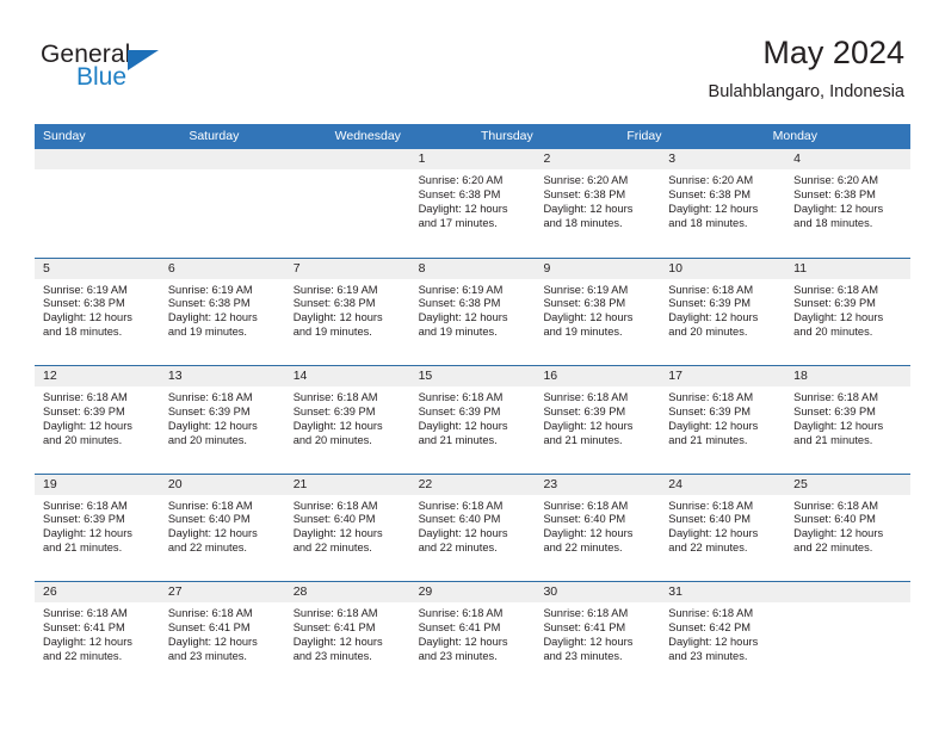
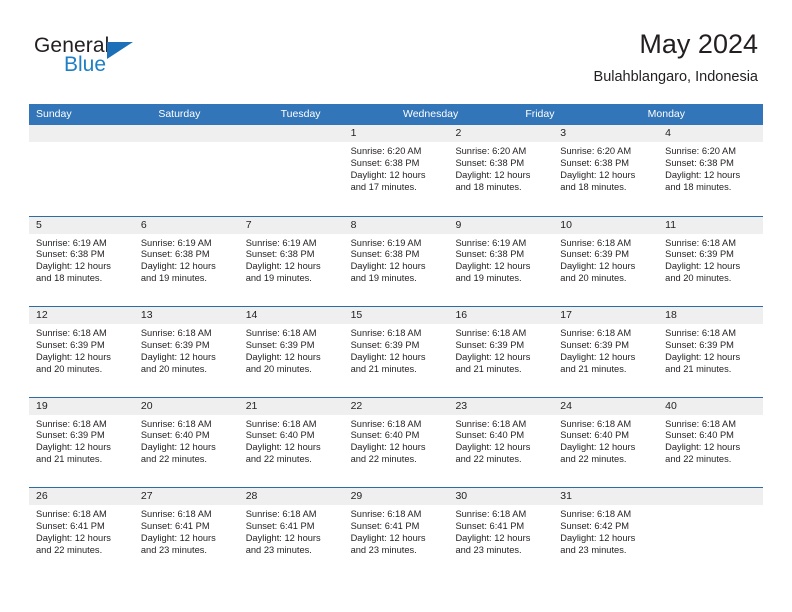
  General
  Blue
  May 2024
  Bulahblangaro, Indonesia
  Sunday
  Saturday
+ Tuesday
  Wednesday
- Thursday
  Friday
  Monday
  1
  Sunrise: 6:20 AM
  Sunset: 6:38 PM
  Daylight: 12 hours
  and 17 minutes.
  2
  Sunrise: 6:20 AM
  Sunset: 6:38 PM
  Daylight: 12 hours
  and 18 minutes.
  3
  Sunrise: 6:20 AM
  Sunset: 6:38 PM
  Daylight: 12 hours
  and 18 minutes.
  4
  Sunrise: 6:20 AM
  Sunset: 6:38 PM
  Daylight: 12 hours
  and 18 minutes.
  5
  Sunrise: 6:19 AM
  Sunset: 6:38 PM
  Daylight: 12 hours
  and 18 minutes.
  6
  Sunrise: 6:19 AM
  Sunset: 6:38 PM
  Daylight: 12 hours
  and 19 minutes.
  7
  Sunrise: 6:19 AM
  Sunset: 6:38 PM
  Daylight: 12 hours
  and 19 minutes.
  8
  Sunrise: 6:19 AM
  Sunset: 6:38 PM
  Daylight: 12 hours
  and 19 minutes.
  9
  Sunrise: 6:19 AM
  Sunset: 6:38 PM
  Daylight: 12 hours
  and 19 minutes.
  10
  Sunrise: 6:18 AM
  Sunset: 6:39 PM
  Daylight: 12 hours
  and 20 minutes.
  11
  Sunrise: 6:18 AM
  Sunset: 6:39 PM
  Daylight: 12 hours
  and 20 minutes.
  12
  Sunrise: 6:18 AM
  Sunset: 6:39 PM
  Daylight: 12 hours
  and 20 minutes.
  13
  Sunrise: 6:18 AM
  Sunset: 6:39 PM
  Daylight: 12 hours
  and 20 minutes.
  14
  Sunrise: 6:18 AM
  Sunset: 6:39 PM
  Daylight: 12 hours
  and 20 minutes.
  15
  Sunrise: 6:18 AM
  Sunset: 6:39 PM
  Daylight: 12 hours
  and 21 minutes.
  16
  Sunrise: 6:18 AM
  Sunset: 6:39 PM
  Daylight: 12 hours
  and 21 minutes.
  17
  Sunrise: 6:18 AM
  Sunset: 6:39 PM
  Daylight: 12 hours
  and 21 minutes.
  18
  Sunrise: 6:18 AM
  Sunset: 6:39 PM
  Daylight: 12 hours
  and 21 minutes.
  19
  Sunrise: 6:18 AM
  Sunset: 6:39 PM
  Daylight: 12 hours
  and 21 minutes.
  20
  Sunrise: 6:18 AM
  Sunset: 6:40 PM
  Daylight: 12 hours
  and 22 minutes.
  21
  Sunrise: 6:18 AM
  Sunset: 6:40 PM
  Daylight: 12 hours
  and 22 minutes.
  22
  Sunrise: 6:18 AM
  Sunset: 6:40 PM
  Daylight: 12 hours
  and 22 minutes.
  23
  Sunrise: 6:18 AM
  Sunset: 6:40 PM
  Daylight: 12 hours
  and 22 minutes.
  24
  Sunrise: 6:18 AM
  Sunset: 6:40 PM
  Daylight: 12 hours
  and 22 minutes.
- 25
+ 40
  Sunrise: 6:18 AM
  Sunset: 6:40 PM
  Daylight: 12 hours
  and 22 minutes.
  26
  Sunrise: 6:18 AM
  Sunset: 6:41 PM
  Daylight: 12 hours
  and 22 minutes.
  27
  Sunrise: 6:18 AM
  Sunset: 6:41 PM
  Daylight: 12 hours
  and 23 minutes.
  28
  Sunrise: 6:18 AM
  Sunset: 6:41 PM
  Daylight: 12 hours
  and 23 minutes.
  29
  Sunrise: 6:18 AM
  Sunset: 6:41 PM
  Daylight: 12 hours
  and 23 minutes.
  30
  Sunrise: 6:18 AM
  Sunset: 6:41 PM
  Daylight: 12 hours
  and 23 minutes.
  31
  Sunrise: 6:18 AM
  Sunset: 6:42 PM
  Daylight: 12 hours
  and 23 minutes.
